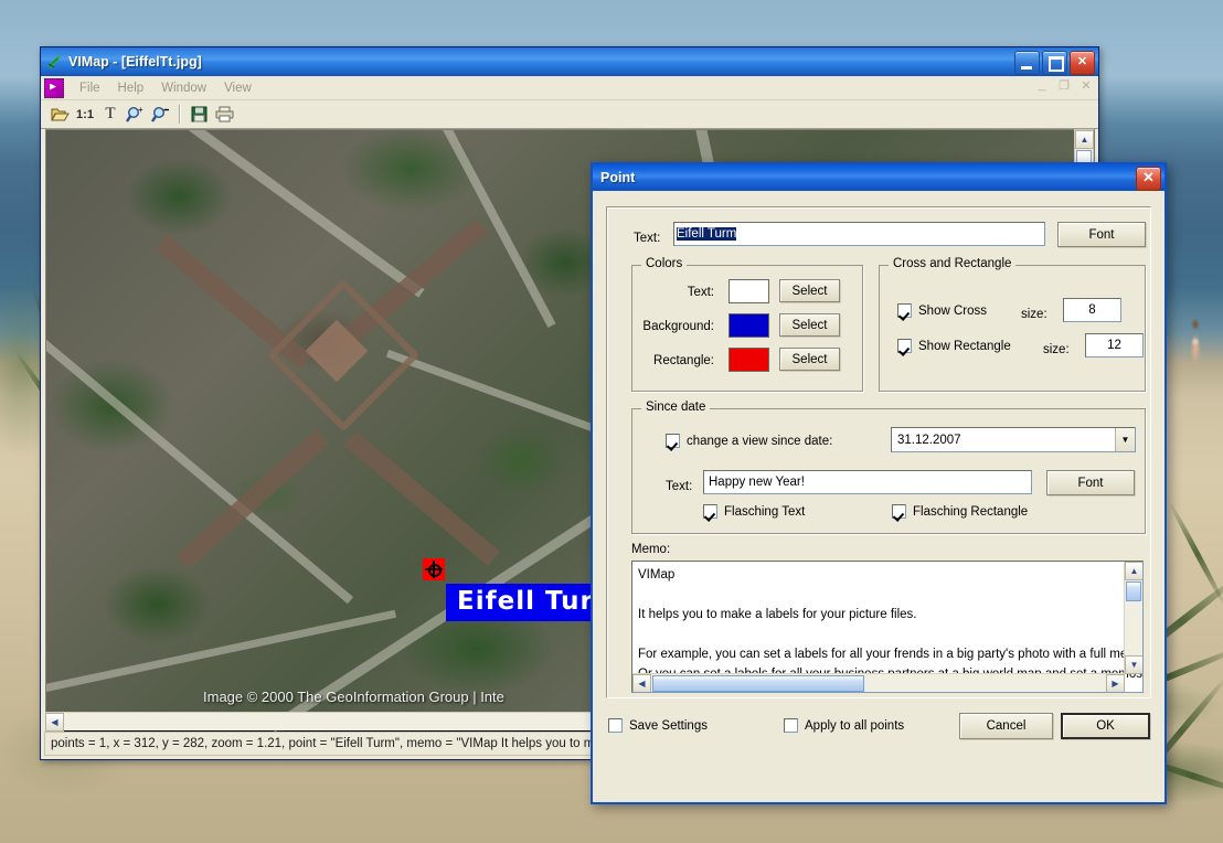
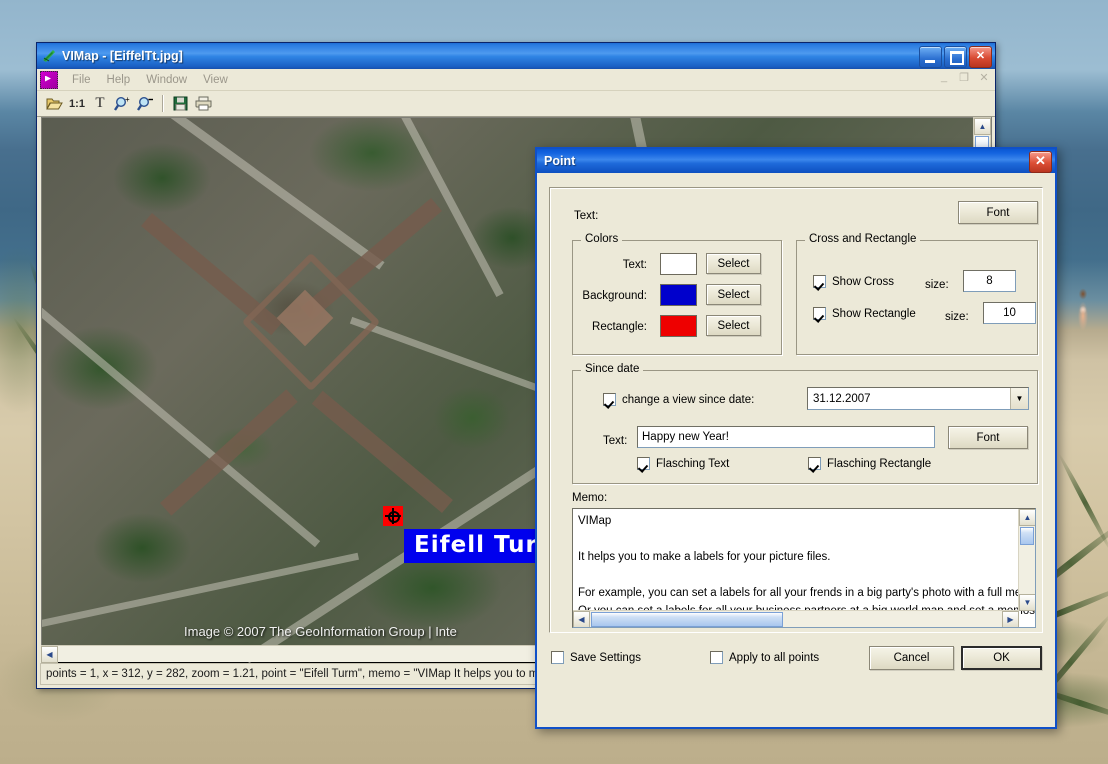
  VIMap - [EiffelTt.jpg]
  ✕
  File
  Help
  Window
  View
  _
  ❐
  ✕
  1:1
  T
  +
- Image © 2000 The GeoInformation Group | Inte
+ Image © 2007 The GeoInformation Group | Inte
  Eifell Tur
  ▲
  ◀
  points = 1, x = 312, y = 282, zoom = 1.21, point = "Eifell Turm", memo = "VIMap It helps you to m
  Point
  ✕
  Text:
- Eifell Turm
  Font
  Colors
  Text:
  Select
  Background:
  Select
  Rectangle:
  Select
  Cross and Rectangle
  Show Cross
  size:
  8
  Show Rectangle
  size:
- 12
+ 10
  Since date
  change a view since date:
  31.12.2007
  ▼
  Text:
  Happy new Year!
  Font
  Flasching Text
  Flasching Rectangle
  Memo:
  VIMap
  It helps you to make a labels for your picture files.
  For example, you can set a labels for all your frends in a big party's photo with a full m
  ▲
  ▼
  ◀
  ▶
  Save Settings
  Apply to all points
  Cancel
  OK
